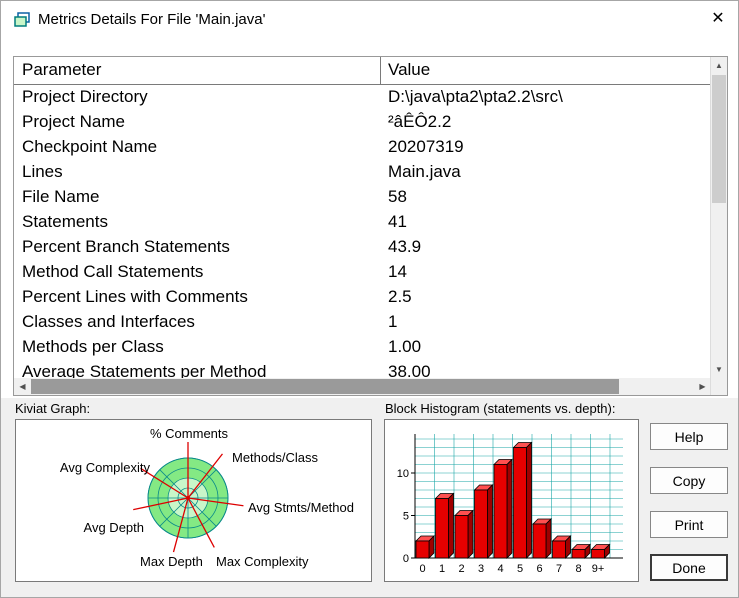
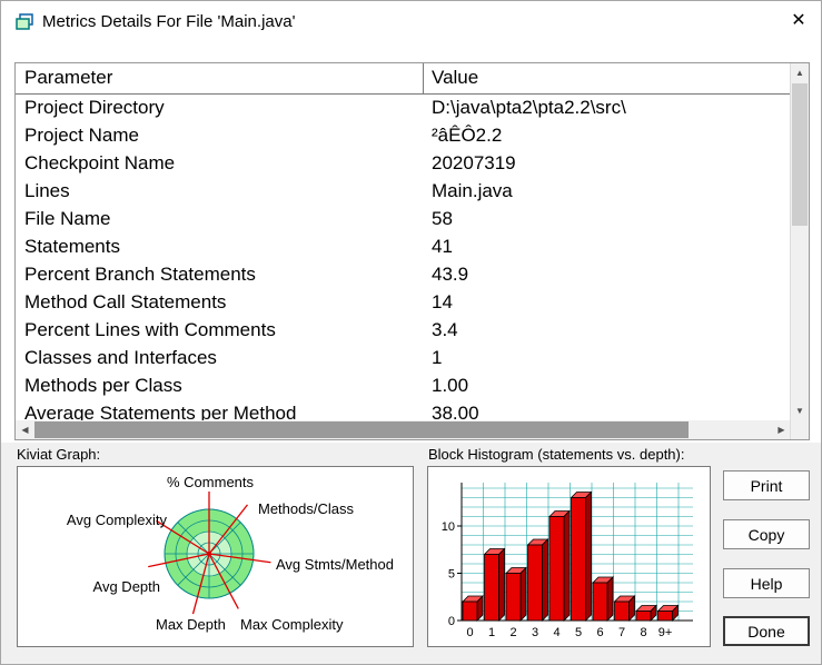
  Metrics Details For File 'Main.java'
  ✕
  Parameter
  Value
  Project Directory
  D:\java\pta2\pta2.2\src\
  Project Name
  ²âÊÔ2.2
  Checkpoint Name
  20207319
  Lines
  Main.java
  File Name
  58
  Statements
  41
  Percent Branch Statements
  43.9
  Method Call Statements
  14
  Percent Lines with Comments
- 2.5
+ 3.4
  Classes and Interfaces
  1
  Methods per Class
  1.00
  Average Statements per Method
  38.00
  ◀
  ▶
  ▲
  ▼
  Kiviat Graph:
  % Comments
  Methods/Class
  Avg Stmts/Method
  Max Complexity
  Max Depth
  Avg Depth
  Avg Complexity
  Block Histogram (statements vs. depth):
  0
  5
  10
  0
  1
  2
  3
  4
  5
  6
  7
  8
  9+
- Help
+ Print
  Copy
- Print
+ Help
  Done
